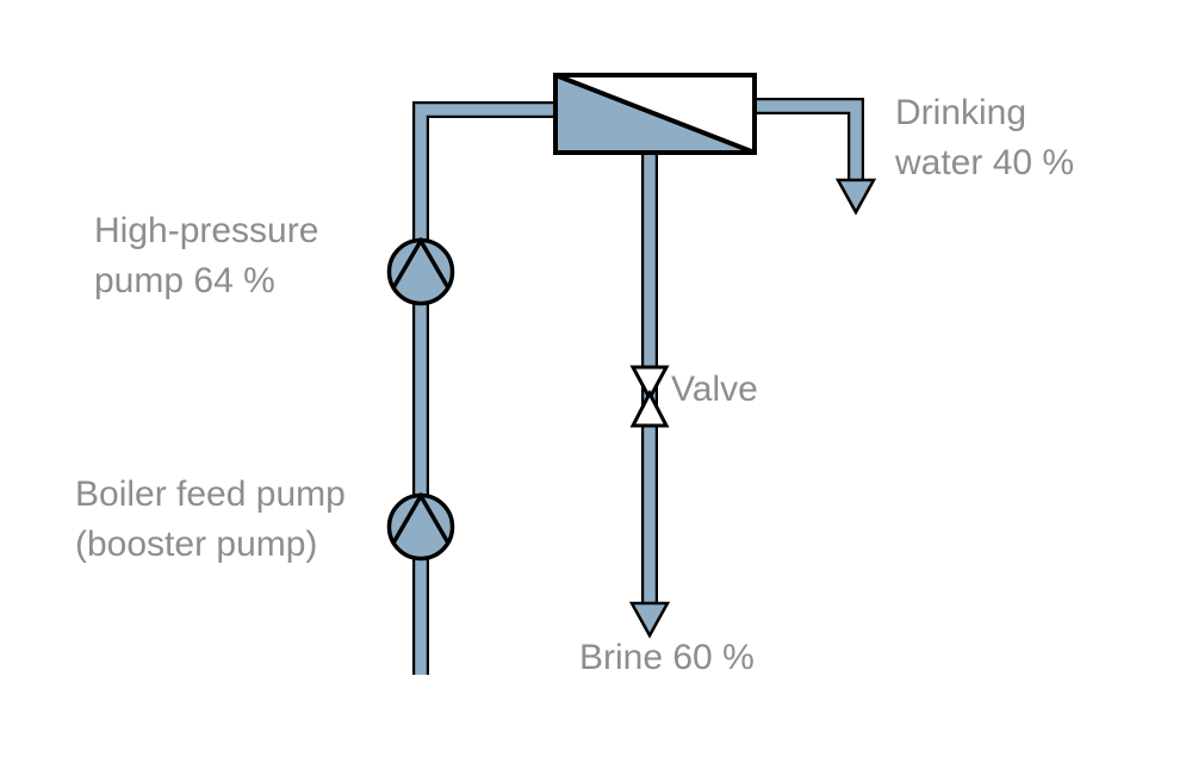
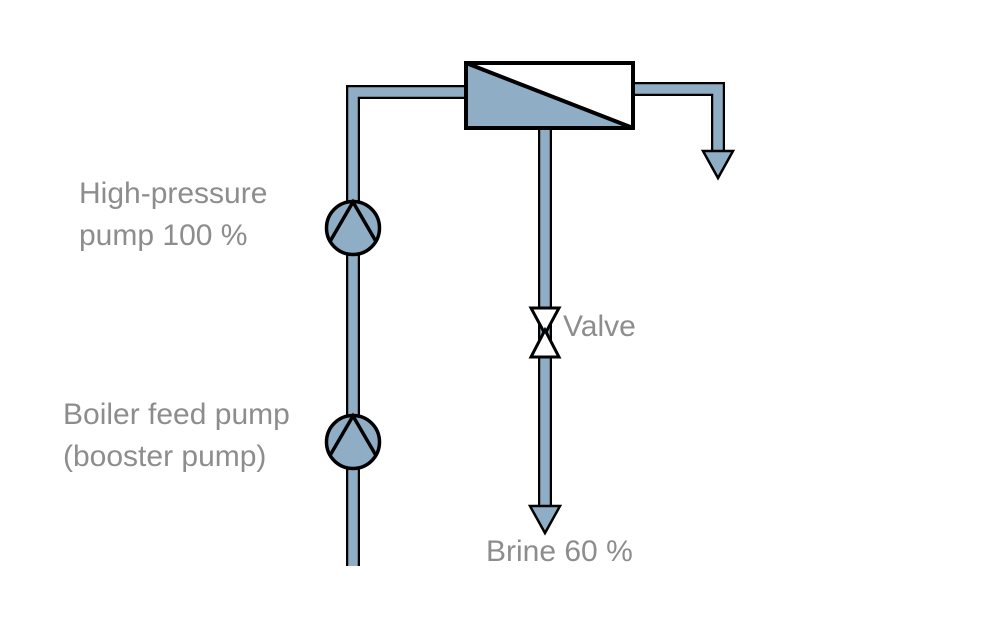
  High-pressure
- pump 64 %
+ pump 100 %
  Boiler feed pump
  (booster pump)
- Drinking
- water 40 %
  Valve
  Brine 60 %
